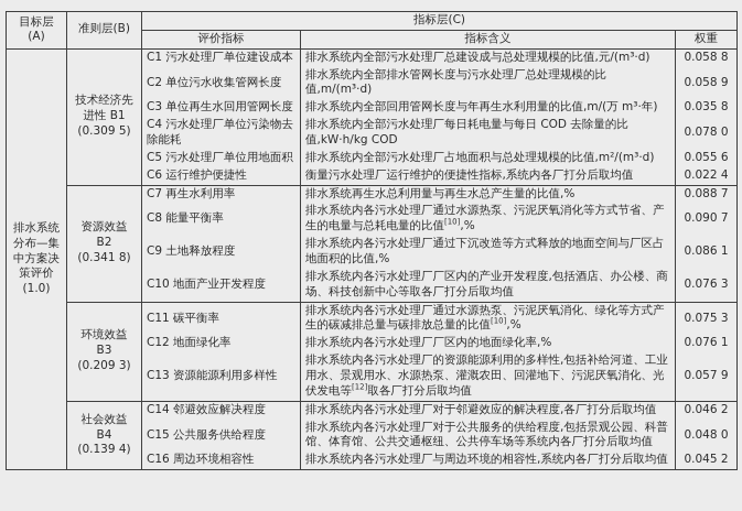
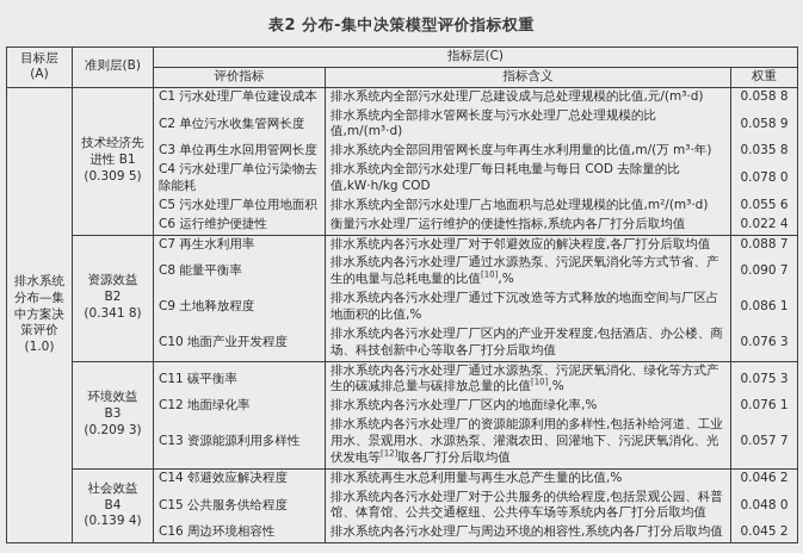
+ 表2 分布-集中决策模型评价指标权重
  目标层(A)	准则层(B)	指标层(C)
  评价指标	指标含义	权重
  排水系统分布—集中方案决策评价 (1.0)	技术经济先进性 B1 (0.309 5)	C1 污水处理厂单位建设成本	排水系统内全部污水处理厂总建设成与总处理规模的比值,元/(m³·d)	0.058 8
  C2 单位污水收集管网长度	排水系统内全部排水管网长度与污水处理厂总处理规模的比值,m/(m³·d)	0.058 9
  C3 单位再生水回用管网长度	排水系统内全部回用管网长度与年再生水利用量的比值,m/(万 m³·年)	0.035 8
  C4 污水处理厂单位污染物去除能耗	排水系统内全部污水处理厂每日耗电量与每日 COD 去除量的比值,kW·h/kg COD	0.078 0
  C5 污水处理厂单位用地面积	排水系统内全部污水处理厂占地面积与总处理规模的比值,m²/(m³·d)	0.055 6
  C6 运行维护便捷性	衡量污水处理厂运行维护的便捷性指标,系统内各厂打分后取均值	0.022 4
- 资源效益 B2 (0.341 8)	C7 再生水利用率	排水系统再生水总利用量与再生水总产生量的比值,%	0.088 7
+ 资源效益 B2 (0.341 8)	C7 再生水利用率	排水系统内各污水处理厂对于邻避效应的解决程度,各厂打分后取均值	0.088 7
  C8 能量平衡率	排水系统内各污水处理厂通过水源热泵、污泥厌氧消化等方式节省、产生的电量与总耗电量的比值[10],%	0.090 7
  C9 土地释放程度	排水系统内各污水处理厂通过下沉改造等方式释放的地面空间与厂区占地面积的比值,%	0.086 1
  C10 地面产业开发程度	排水系统内各污水处理厂厂区内的产业开发程度,包括酒店、办公楼、商场、科技创新中心等取各厂打分后取均值	0.076 3
  环境效益 B3 (0.209 3)	C11 碳平衡率	排水系统内各污水处理厂通过水源热泵、污泥厌氧消化、绿化等方式产生的碳减排总量与碳排放总量的比值[10],%	0.075 3
  C12 地面绿化率	排水系统内各污水处理厂厂区内的地面绿化率,%	0.076 1
- C13 资源能源利用多样性	排水系统内各污水处理厂的资源能源利用的多样性,包括补给河道、工业用水、景观用水、水源热泵、灌溉农田、回灌地下、污泥厌氧消化、光伏发电等[12]取各厂打分后取均值	0.057 9
+ C13 资源能源利用多样性	排水系统内各污水处理厂的资源能源利用的多样性,包括补给河道、工业用水、景观用水、水源热泵、灌溉农田、回灌地下、污泥厌氧消化、光伏发电等[12]取各厂打分后取均值	0.057 7
- 社会效益 B4 (0.139 4)	C14 邻避效应解决程度	排水系统内各污水处理厂对于邻避效应的解决程度,各厂打分后取均值	0.046 2
+ 社会效益 B4 (0.139 4)	C14 邻避效应解决程度	排水系统再生水总利用量与再生水总产生量的比值,%	0.046 2
  C15 公共服务供给程度	排水系统内各污水处理厂对于公共服务的供给程度,包括景观公园、科普馆、体育馆、公共交通枢纽、公共停车场等系统内各厂打分后取均值	0.048 0
  C16 周边环境相容性	排水系统内各污水处理厂与周边环境的相容性,系统内各厂打分后取均值	0.045 2
